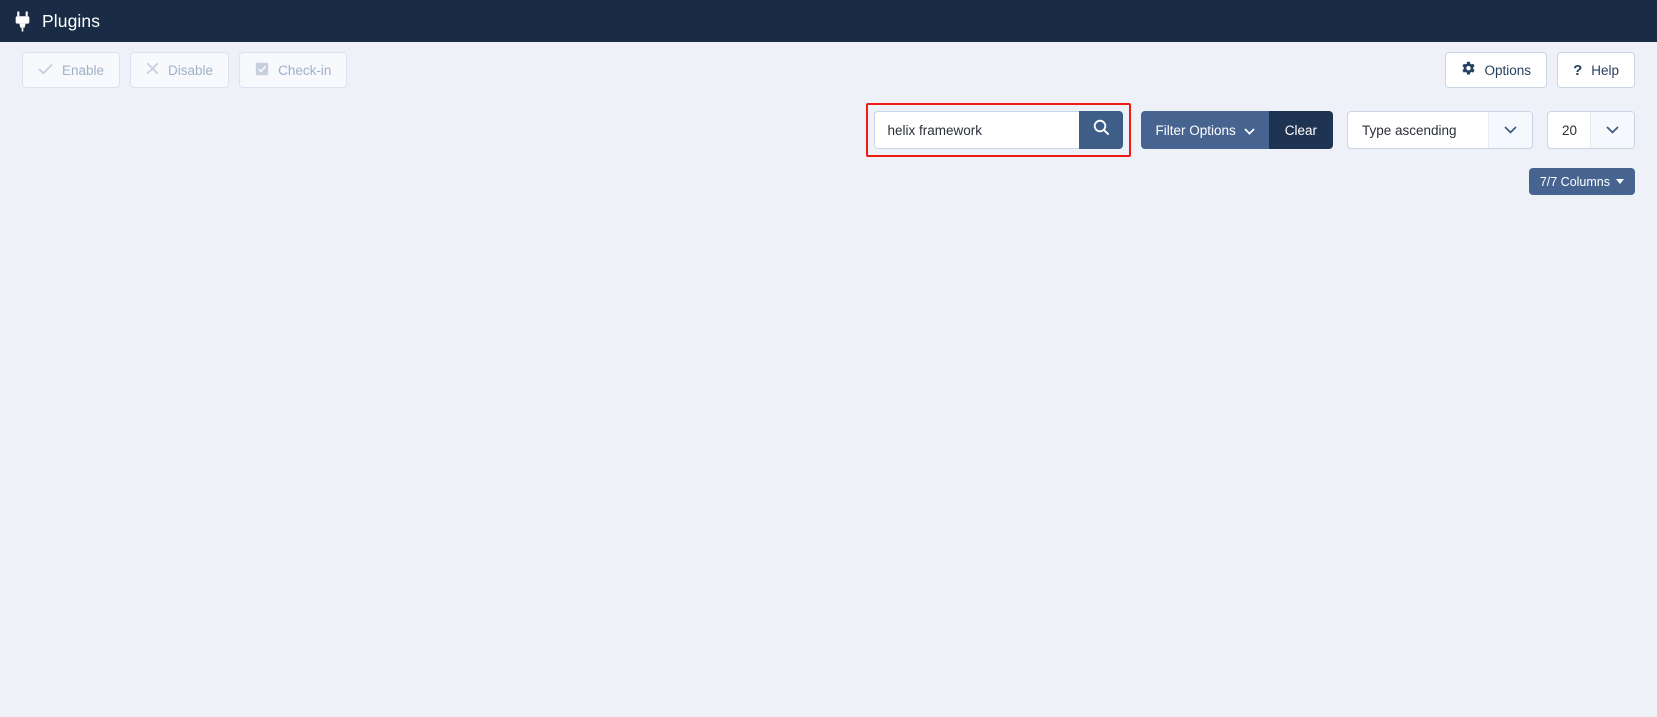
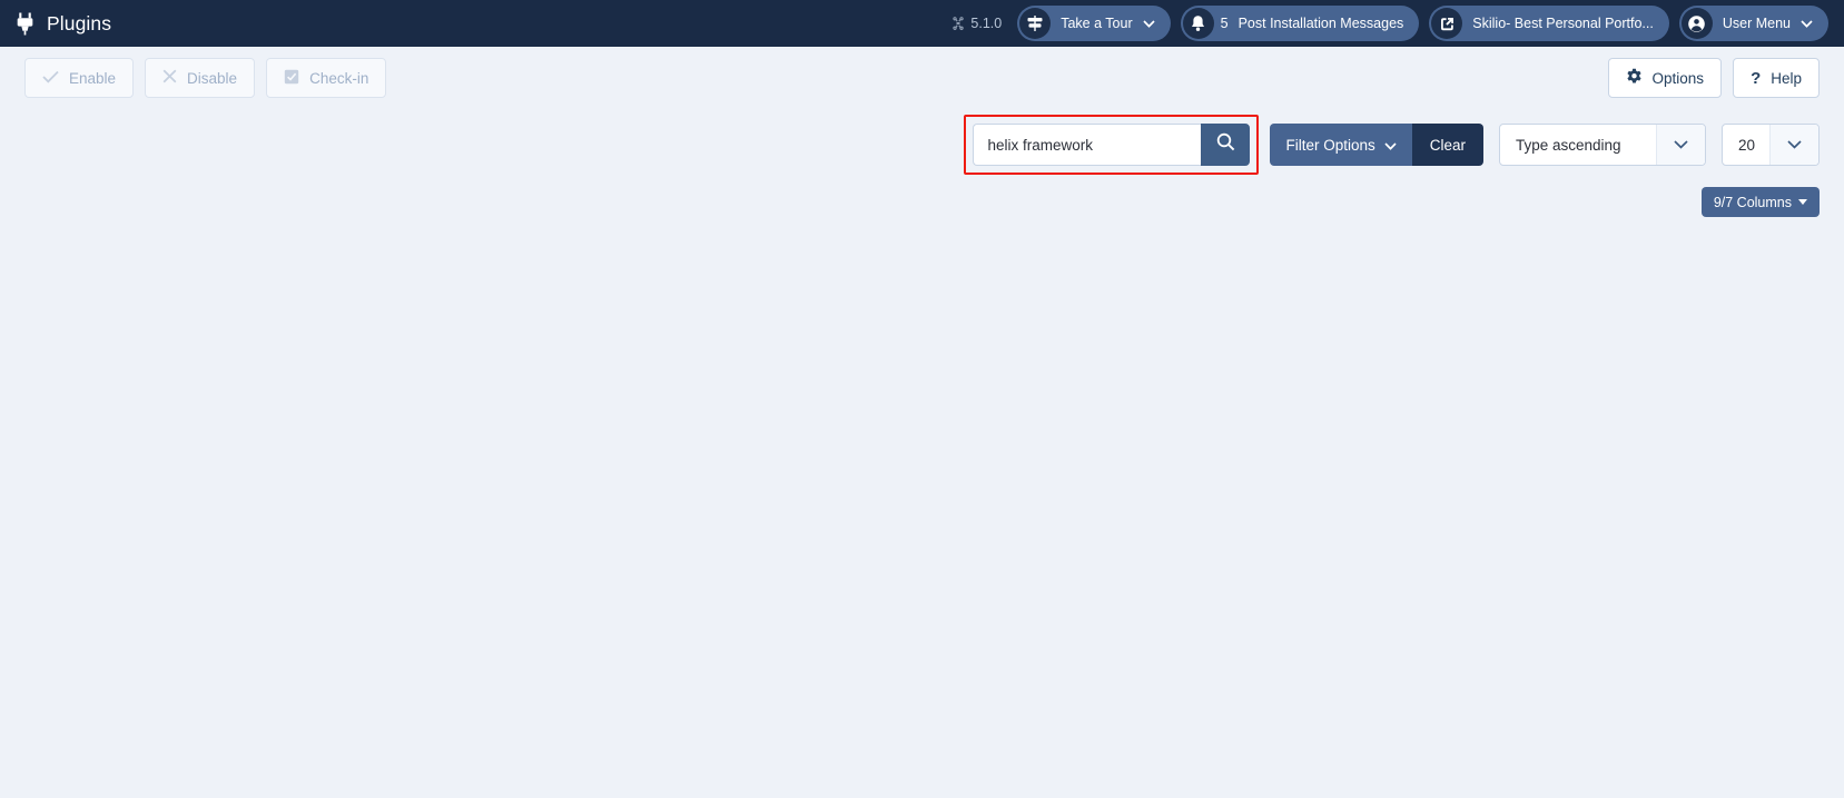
  Plugins
+ 5.1.0
+ Take a Tour
+ 5
+ Post Installation Messages
+ Skilio- Best Personal Portfo...
+ User Menu
  Enable
  Disable
  Check-in
  Options
  ?
  Help
  helix framework
  Filter Options
  Clear
  Type ascending
  20
- 7/7 Columns
+ 9/7 Columns
